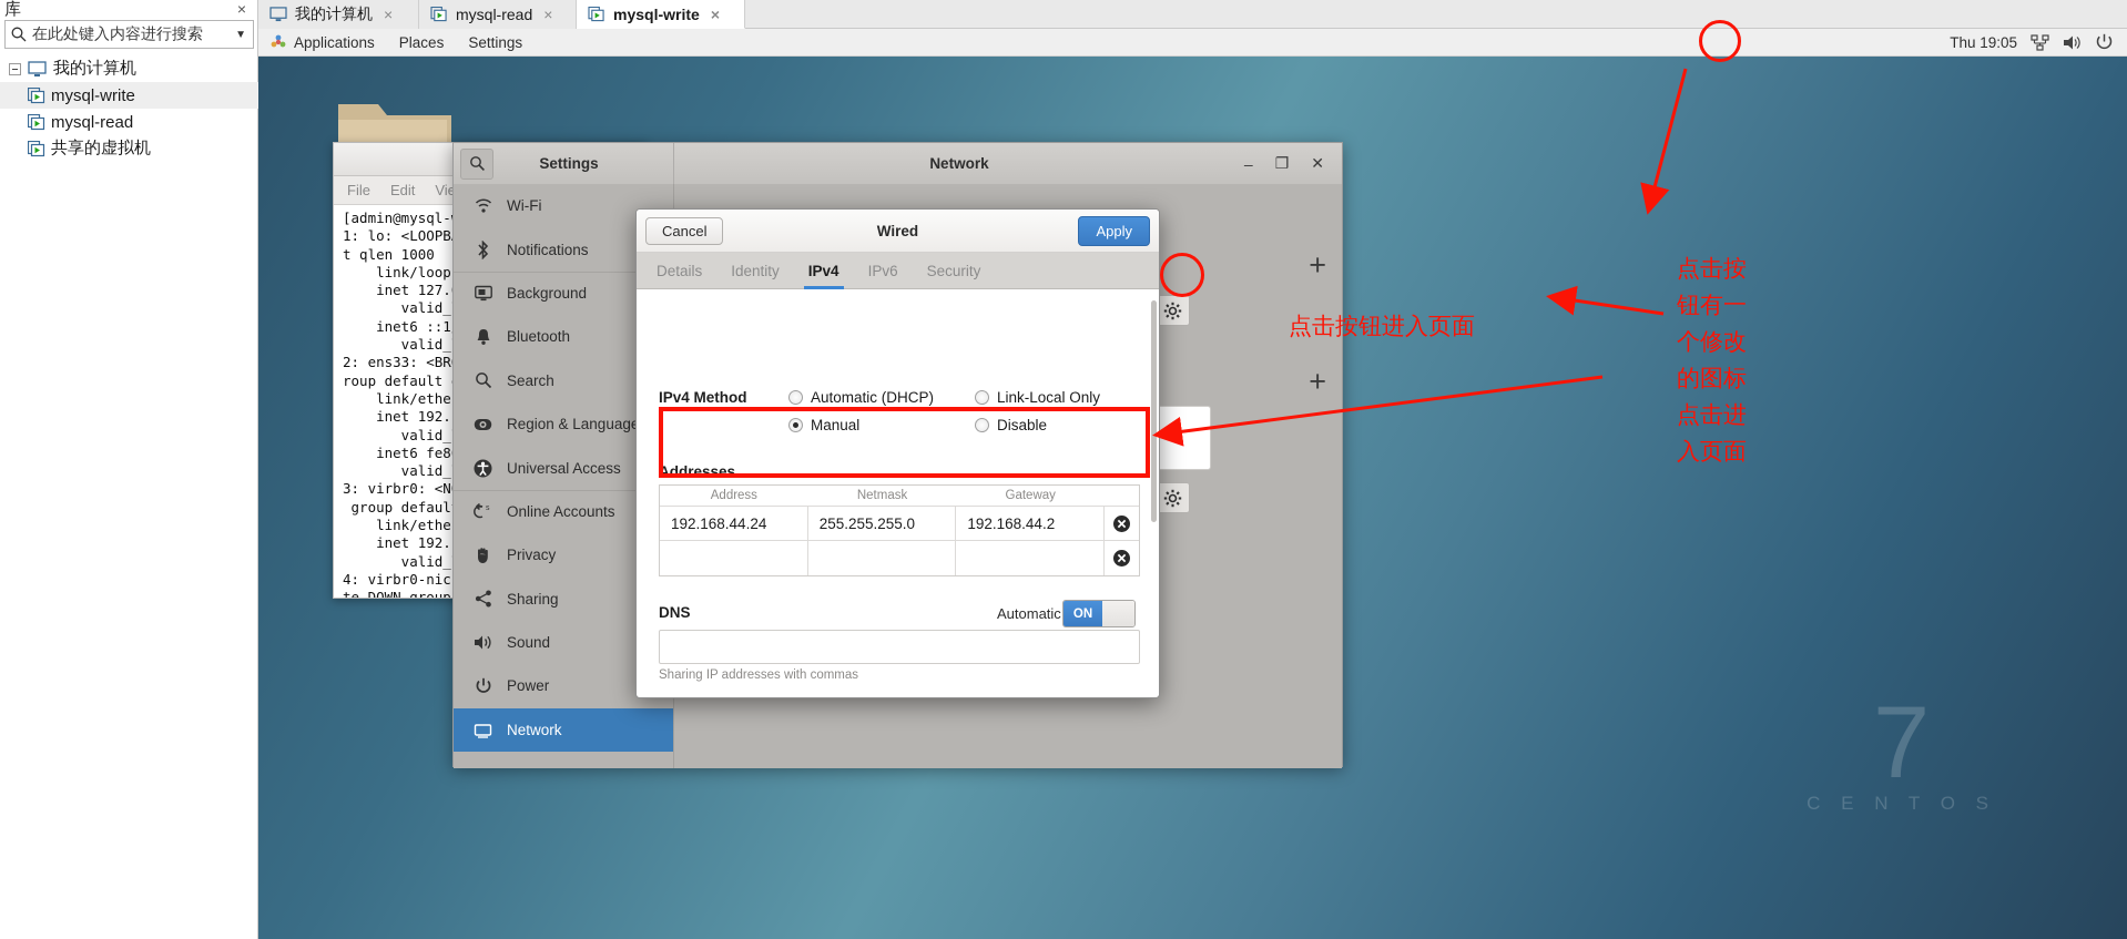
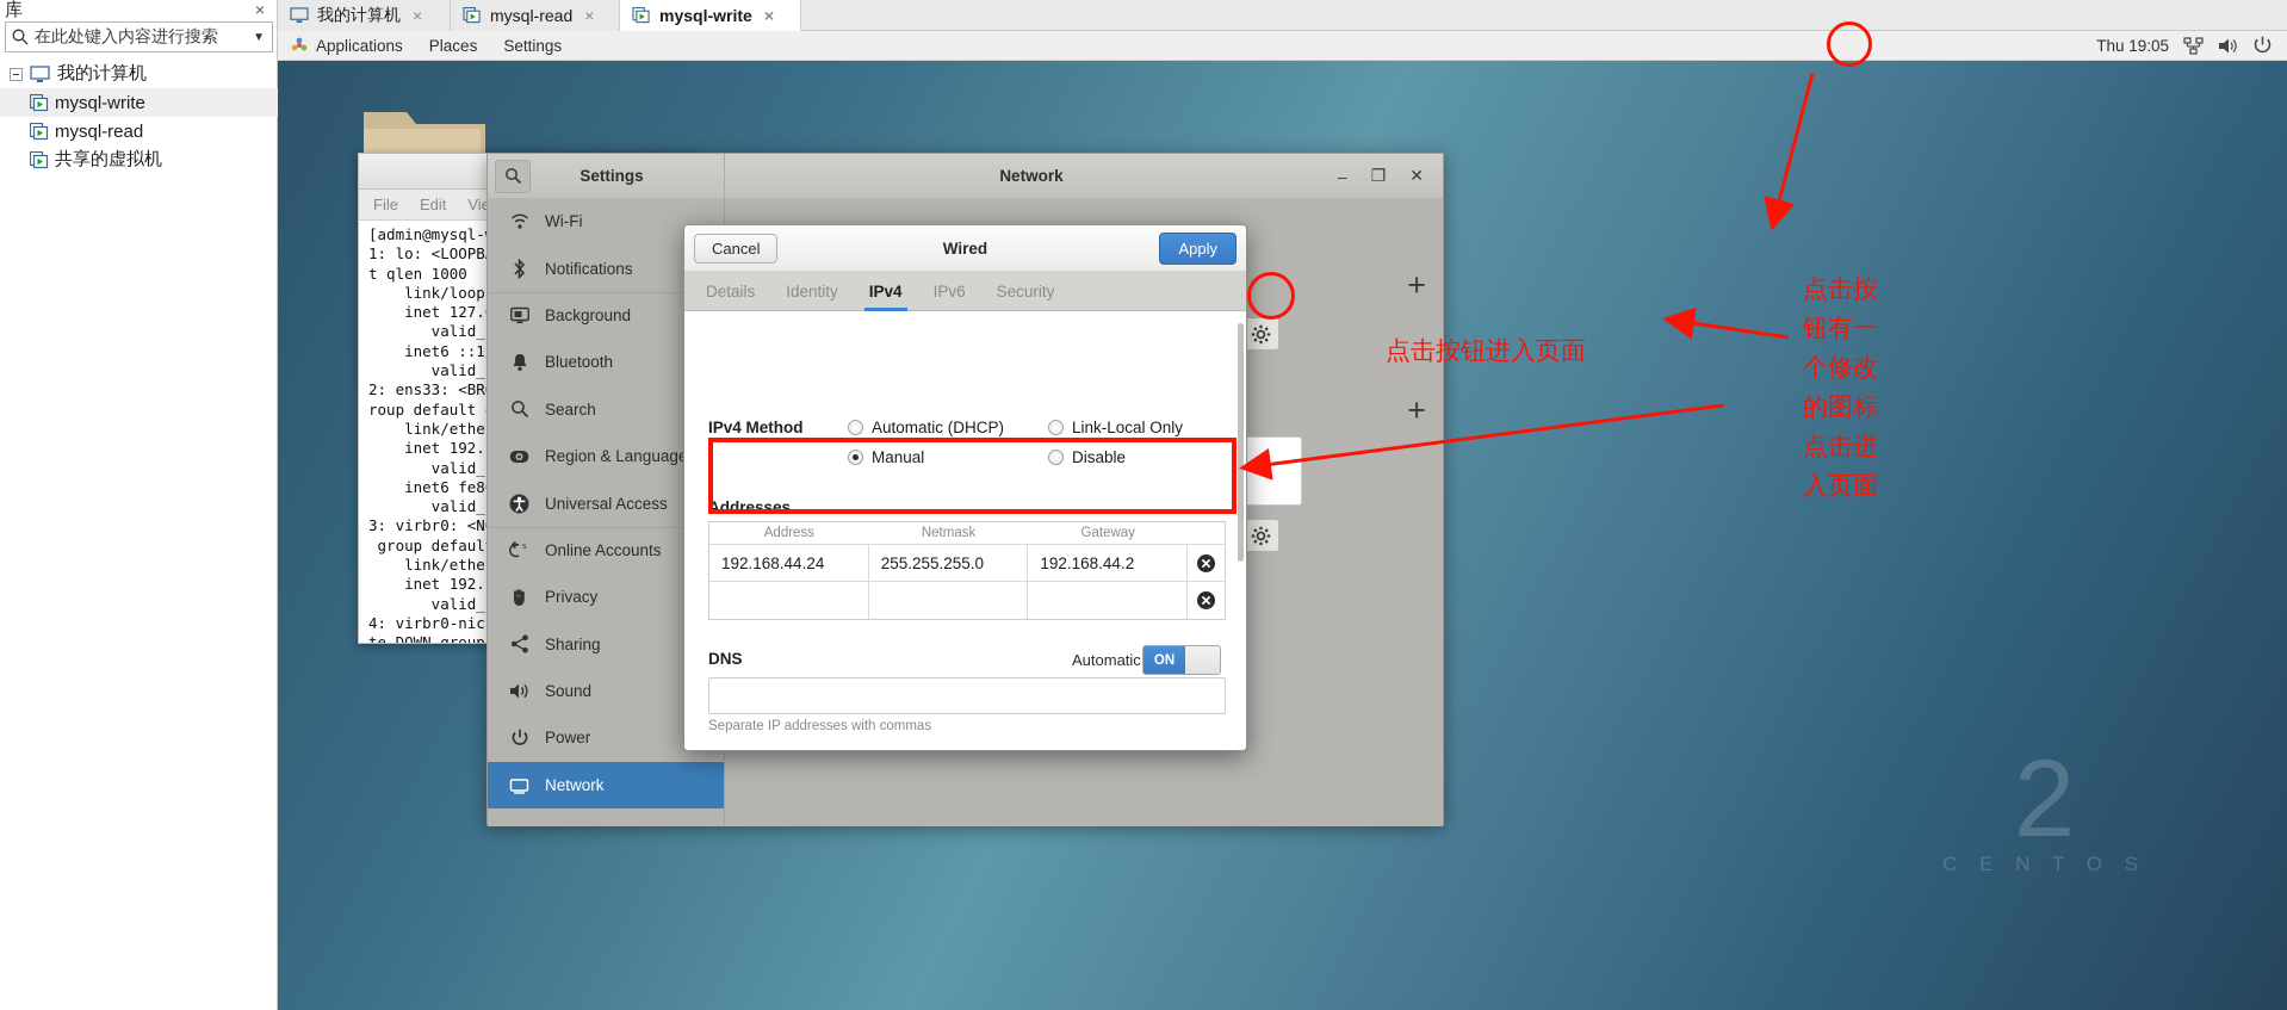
  库
  ×
  在此处键入内容进行搜索
  ▼
  我的计算机
  mysql-write
  mysql-read
  共享的虚拟机
  我的计算机
  ×
  mysql-read
  ×
  mysql-write
  ×
  Applications
  Places
  Settings
  Thu 19:05
- 7
+ 2
  C E N T O S
  File
  Edit
  [admin@mysql-
  1: lo: <LOOPB
  t qlen 1000
  link/loop
  inet 127.
  valid_
  inet6 ::1
  valid_
  2: ens33: <BR
  roup default
  link/ethe
  inet 192.
  valid_
  inet6 fe8
  valid_
  3: virbr0: <N
  group defaul
  link/ethe
  inet 192.
  valid_
  4: virbr0-nic
  te DOWN group
  Settings
  Network
  –
  ❐
  ✕
  Wi-Fi
  Notifications
  Background
  Bluetooth
  Search
  Region & Languag
  Universal Access
  Online Accounts
  Privacy
  Sharing
  Sound
  Power
  Network
  +
  +
  Cancel
  Wired
  Apply
  Details
  Identity
  IPv4
  IPv6
  Security
  IPv4 Method
  Automatic (DHCP)
  Link-Local Only
  Manual
  Disable
  Addresses
  Address
  Netmask
  Gateway
  192.168.44.24
  255.255.255.0
  192.168.44.2
  DNS
  Automatic
  ON
- Sharing IP addresses with commas
+ Separate IP addresses with commas
  点击按
  钮有一
  个修改
  的图标
  点击进
  入页面
  点击按钮进入页面
